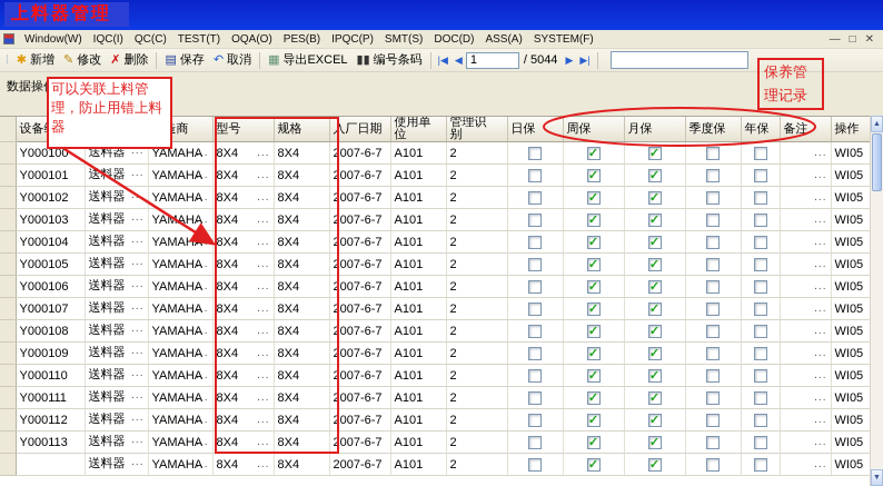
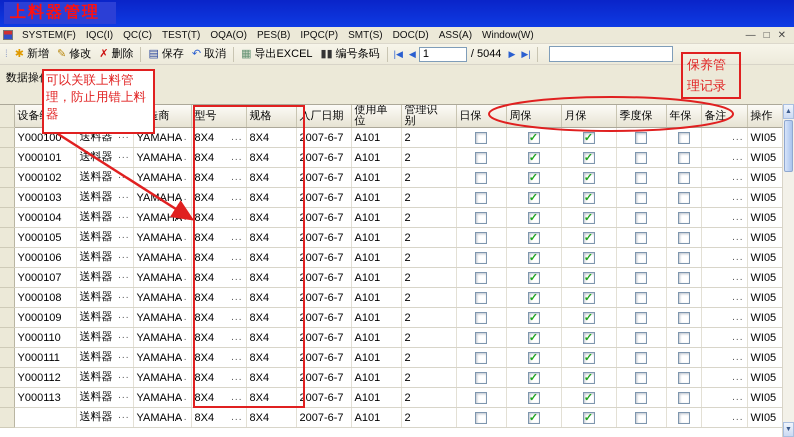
  上料器管理
- Window(W)
+ SYSTEM(F)
  IQC(I)
  QC(C)
  TEST(T)
  OQA(O)
  PES(B)
  IPQC(P)
  SMT(S)
  DOC(D)
  ASS(A)
- SYSTEM(F)
+ Window(W)
  —
  □
  ✕
  ⁞
  ✱
  新增
  ✎
  修改
  ✗
  删除
  ▤
  保存
  ↶
  取消
  ▦
  导出EXCEL
  ▮▮
  编号条码
  |◀
  ◀
  1
  / 5044
  ▶
  ▶|
  数据操
  	设备		商	型号	规格	入厂日期	使用单位	管理识别	日保	周保	月保	季度保	年保	备注	操作
  	Y000100	...送料器	...YAMAHA	...8X4	8X4	2007-6-7	A101	2		✓	✓			...	WI05
  	Y000101	...送器	...YAMAHA	...8X4	8X4	2007-6-7	A101	2		✓	✓			...	WI05
  	Y000102	..送料器	...YAMAHA	...8X4	8X4	2007-6-7	A101	2		✓	✓			...	WI05
  	Y000103	...送料器	...YAMAHA	...8X4	8X4	2007-6-7	A101	2		✓	✓			...	WI05
  	Y000104	...送料器	...YAMAHA	...8X4	8X4	2007-6-7	A101	2		✓	✓			...	WI05
  	Y000105	...送料器	...YAMAHA	...8X4	8X4	2007-6-7	A101	2		✓	✓			...	WI05
  	Y000106	...送料器	...YAMAHA	...8X4	8X4	2007-6-7	A101	2		✓	✓			...	WI05
  	Y000107	...送料器	...YAMAHA	...8X4	8X4	2007-6-7	A101	2		✓	✓			...	WI05
  	Y000108	...送料器	...YAMAHA	...8X4	8X4	2007-6-7	A101	2		✓	✓			...	WI05
  	Y000109	...送料器	...YAMAHA	...8X4	8X4	2007-6-7	A101	2		✓	✓			...	WI05
  	Y000110	...送料器	...YAMAHA	...8X4	8X4	2007-6-7	A101	2		✓	✓			...	WI05
  	Y000111	...送料器	...YAMAHA	...8X4	8X4	2007-6-7	A101	2		✓	✓			...	WI05
  	Y000112	...送料器	...YAMAHA	...8X4	8X4	2007-6-7	A101	2		✓	✓			...	WI05
  	Y000113	...送料器	...YAMAHA	...8X4	8X4	2007-6-7	A101	2		✓	✓			...	WI05
  		...送料器	...YAMAHA	...8X4	8X4	2007-6-7	A101	2		✓	✓			...	WI05
  可以关联上料管理，防止用错上料器
  保养管
  理记录
